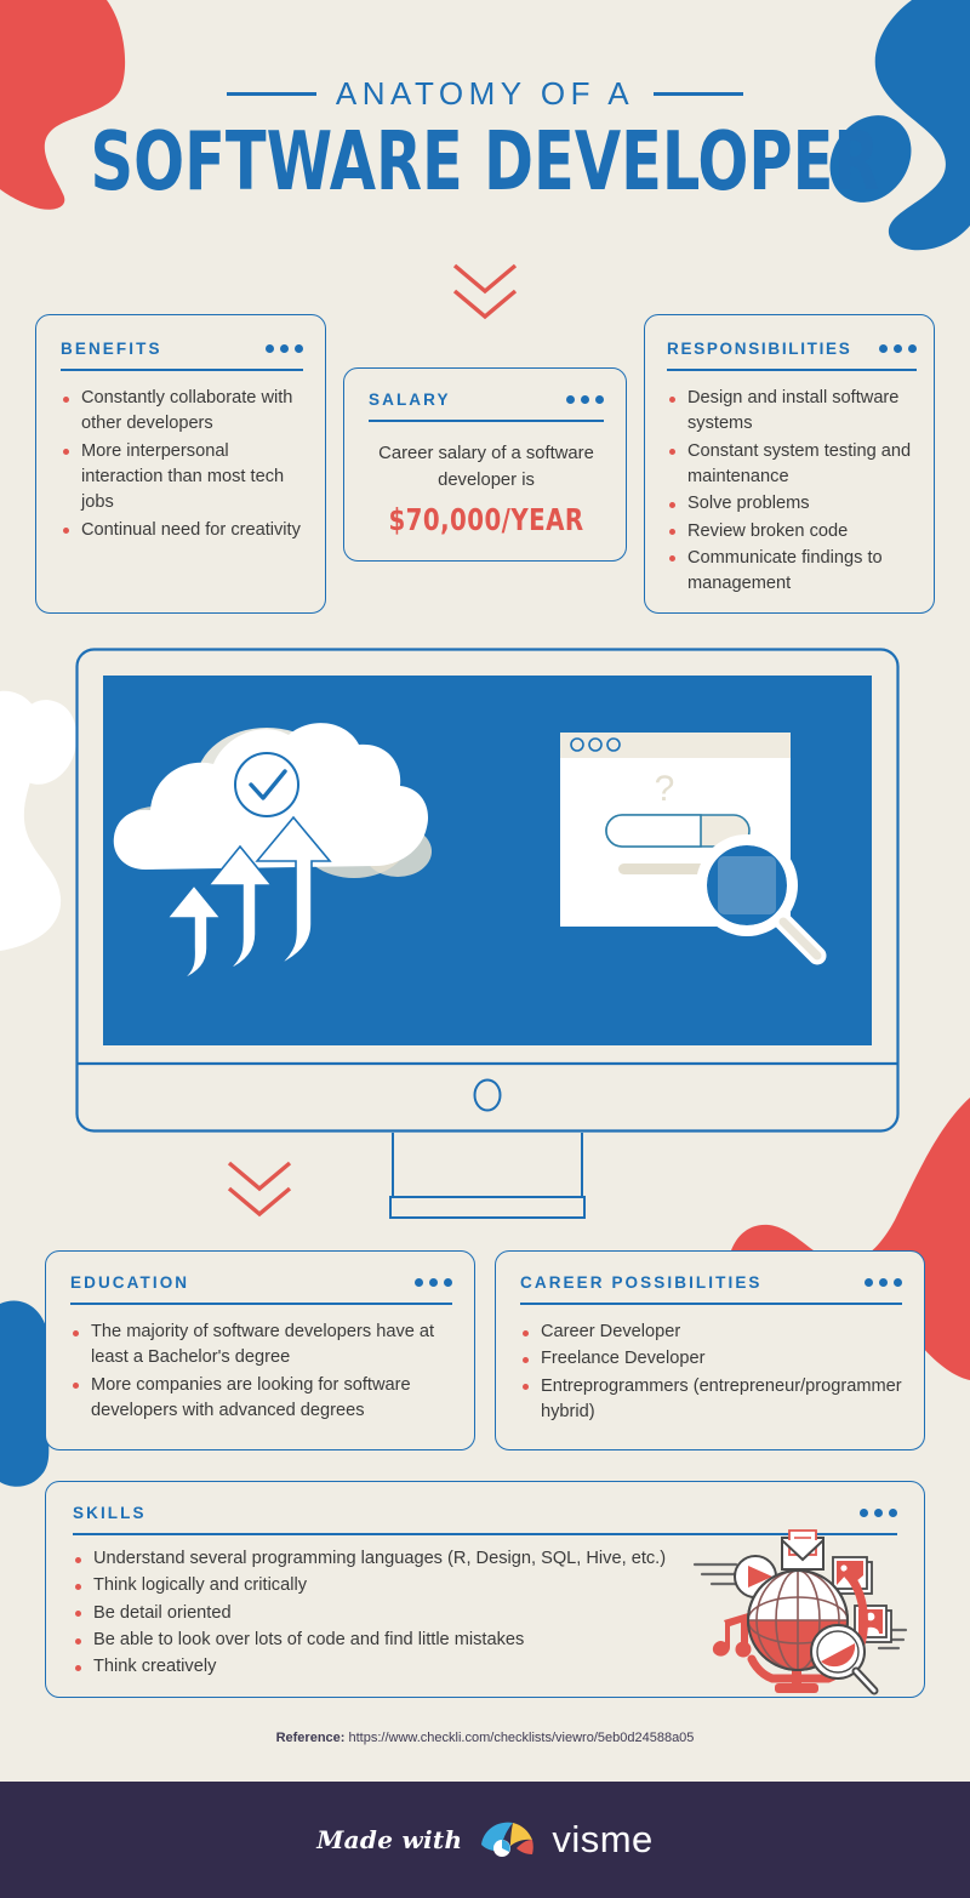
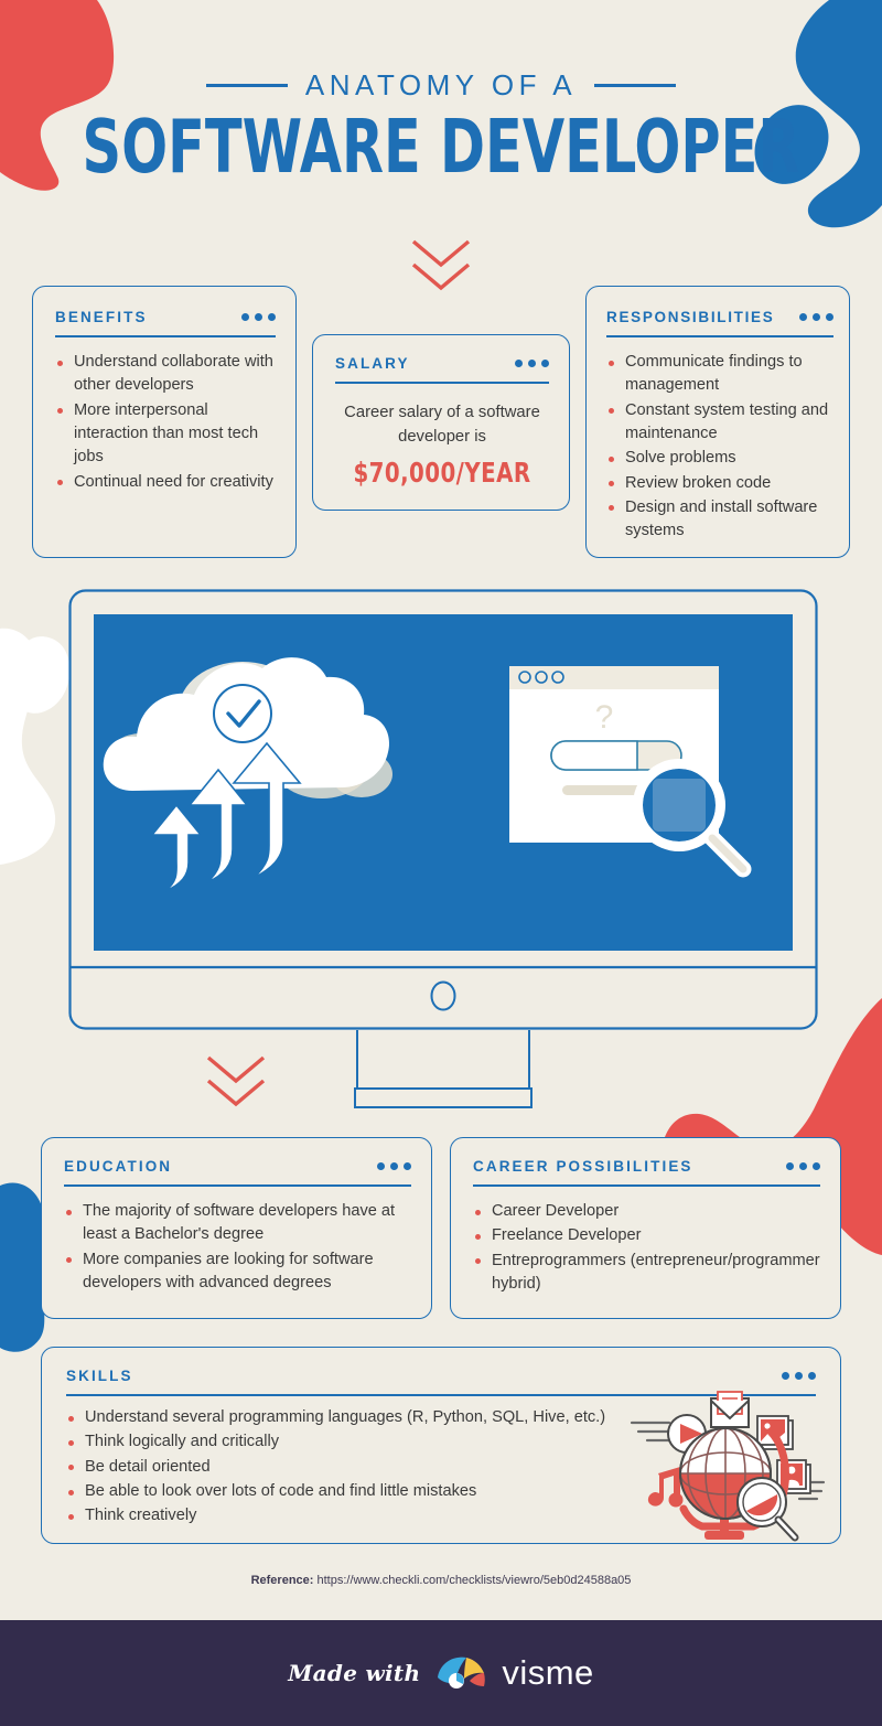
  ANATOMY OF A
  SOFTWARE DEVELOPER
  BENEFITS
- Constantly collaborate with other developers
+ Understand collaborate with other developers
  More interpersonal interaction than most tech jobs
  Continual need for creativity
  SALARY
  Career salary of a software developer is
  $70,000/YEAR
  RESPONSIBILITIES
- Design and install software systems
+ Communicate findings to management
  Constant system testing and maintenance
  Solve problems
  Review broken code
- Communicate findings to management
+ Design and install software systems
  ?
  EDUCATION
  The majority of software developers have at least a Bachelor's degree
  More companies are looking for software developers with advanced degrees
  CAREER POSSIBILITIES
  Career Developer
  Freelance Developer
  Entreprogrammers (entrepreneur/programmer hybrid)
  SKILLS
- Understand several programming languages (R, Design, SQL, Hive, etc.)
+ Understand several programming languages (R, Python, SQL, Hive, etc.)
  Think logically and critically
  Be detail oriented
  Be able to look over lots of code and find little mistakes
  Think creatively
  Reference: https://www.checkli.com/checklists/viewro/5eb0d24588a05
  Made with
  visme
